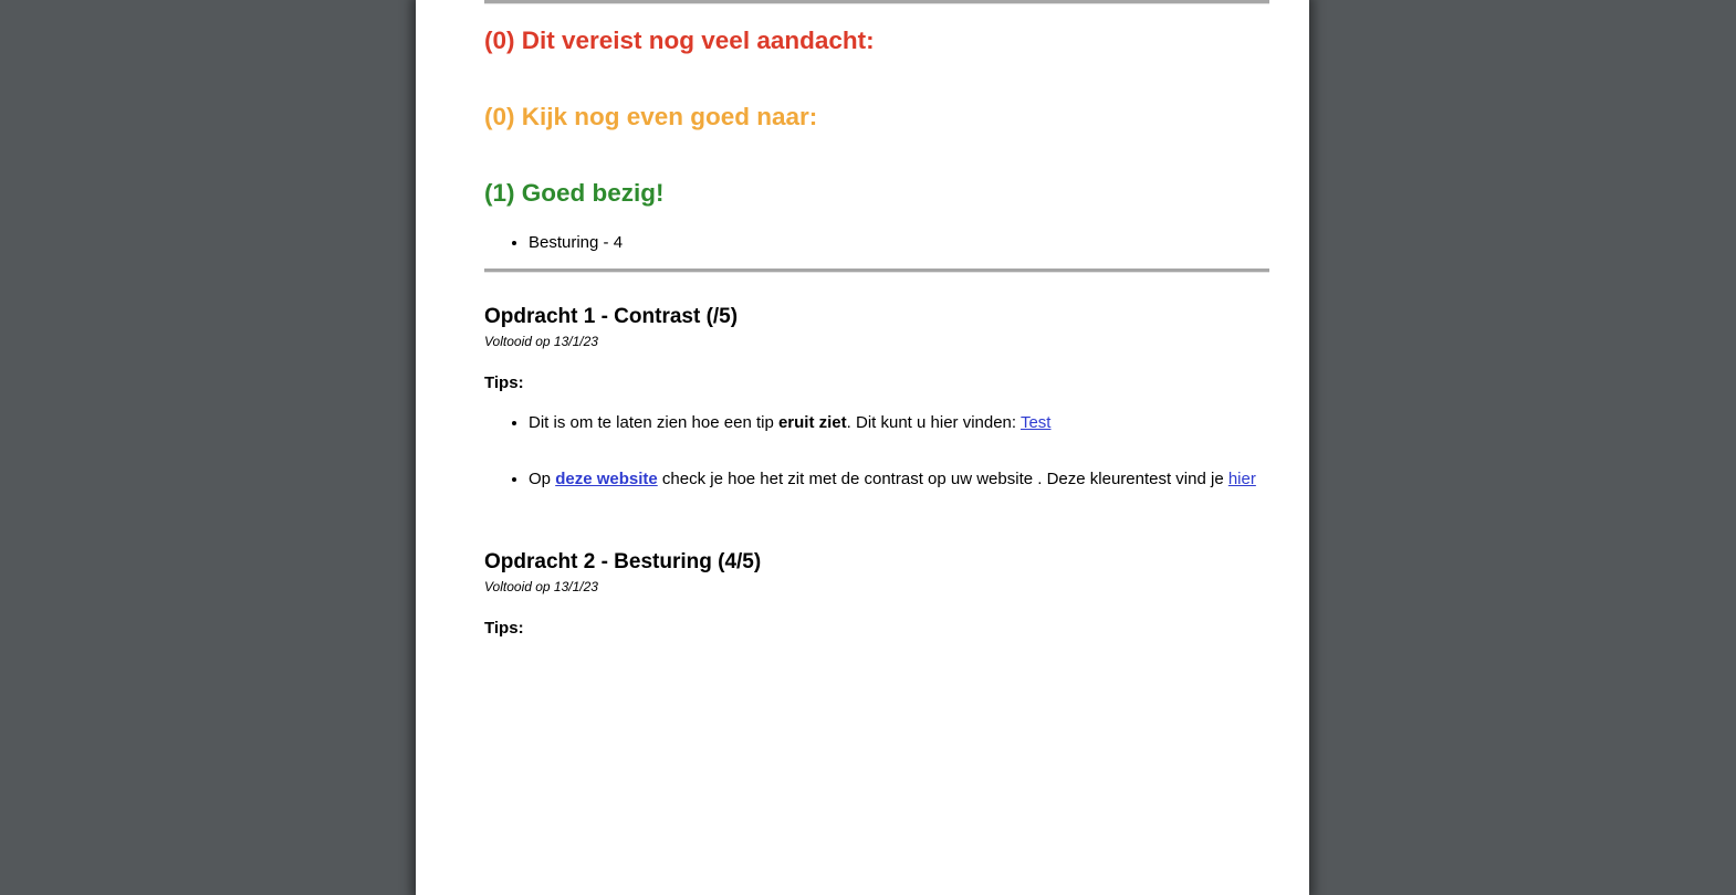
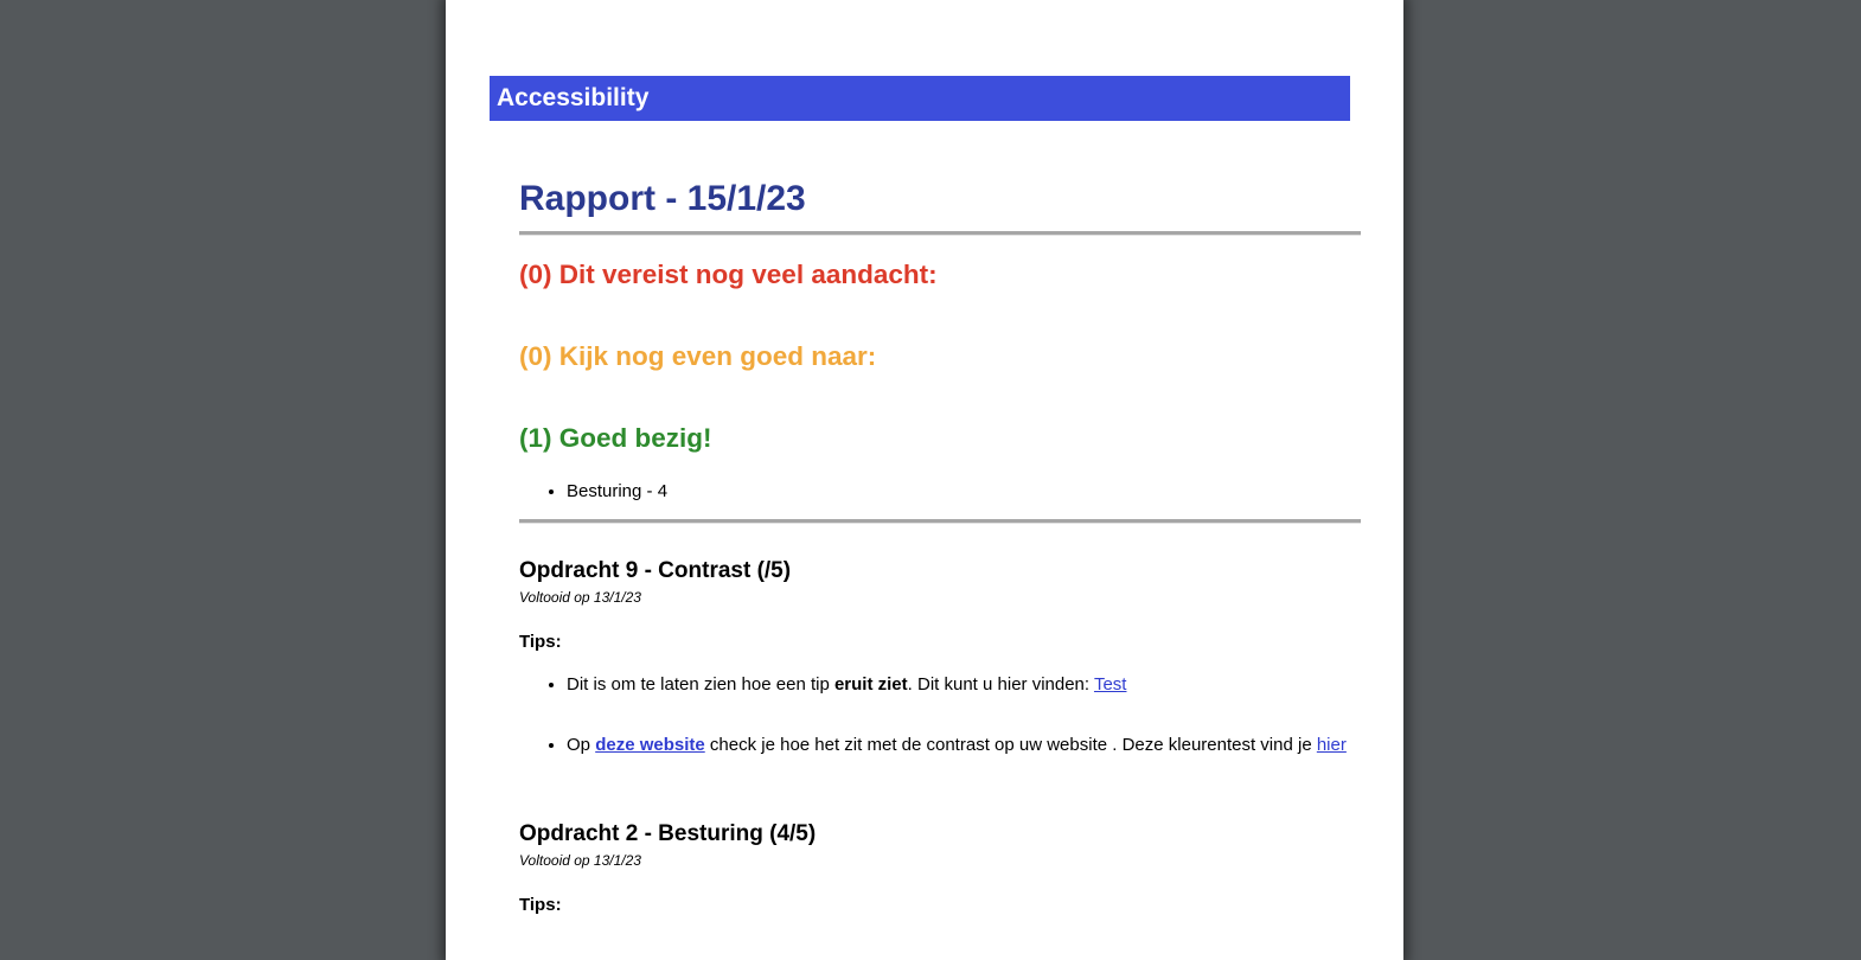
+ Accessibility
+ Rapport - 15/1/23
  (0) Dit vereist nog veel aandacht:
  (0) Kijk nog even goed naar:
  (1) Goed bezig!
  Besturing - 4
- Opdracht 1 - Contrast (/5)
+ Opdracht 9 - Contrast (/5)
  Voltooid op 13/1/23
  Tips:
  Dit is om te laten zien hoe een tip eruit ziet. Dit kunt u hier vinden: Test
  Op deze website check je hoe het zit met de contrast op uw website . Deze kleurentest vind je hier
  Opdracht 2 - Besturing (4/5)
  Voltooid op 13/1/23
  Tips:
